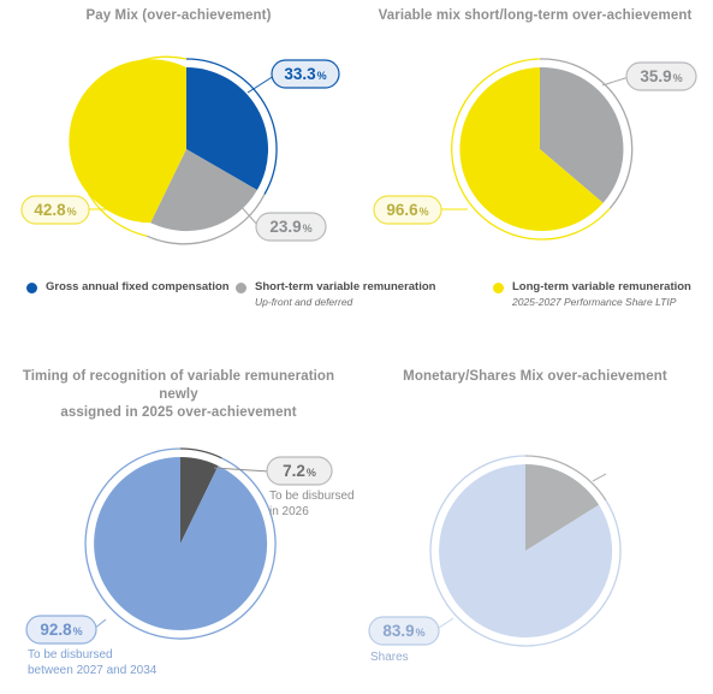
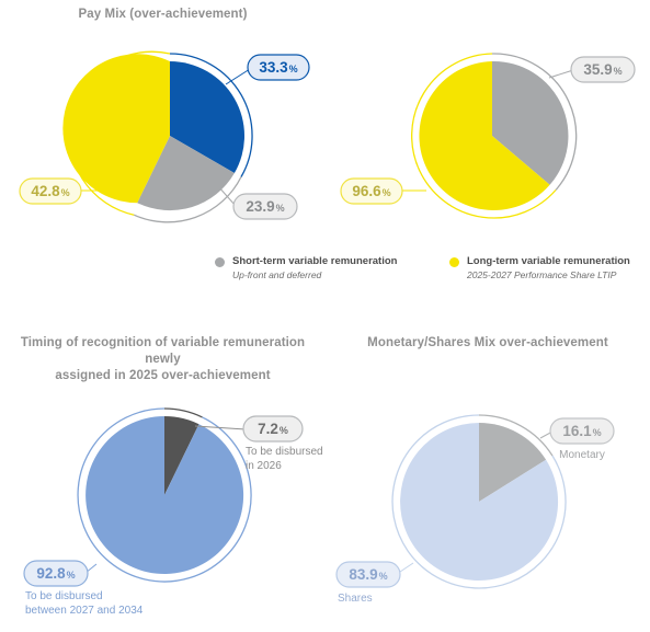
  Pay Mix (over-achievement)
  33.3%
  23.9%
  42.8%
- Variable mix short/long-term over-achievement
  35.9%
  96.6%
- Gross annual fixed compensation
  Short-term variable remuneration
  Up-front and deferred
  Long-term variable remuneration
  2025-2027 Performance Share LTIP
  Timing of recognition of variable remuneration newly
  assigned in 2025 over-achievement
  7.2%
  To be disbursed
  in 2026
  92.8%
  To be disbursed
  between 2027 and 2034
  Monetary/Shares Mix over-achievement
+ 16.1%
+ Monetary
  83.9%
  Shares
